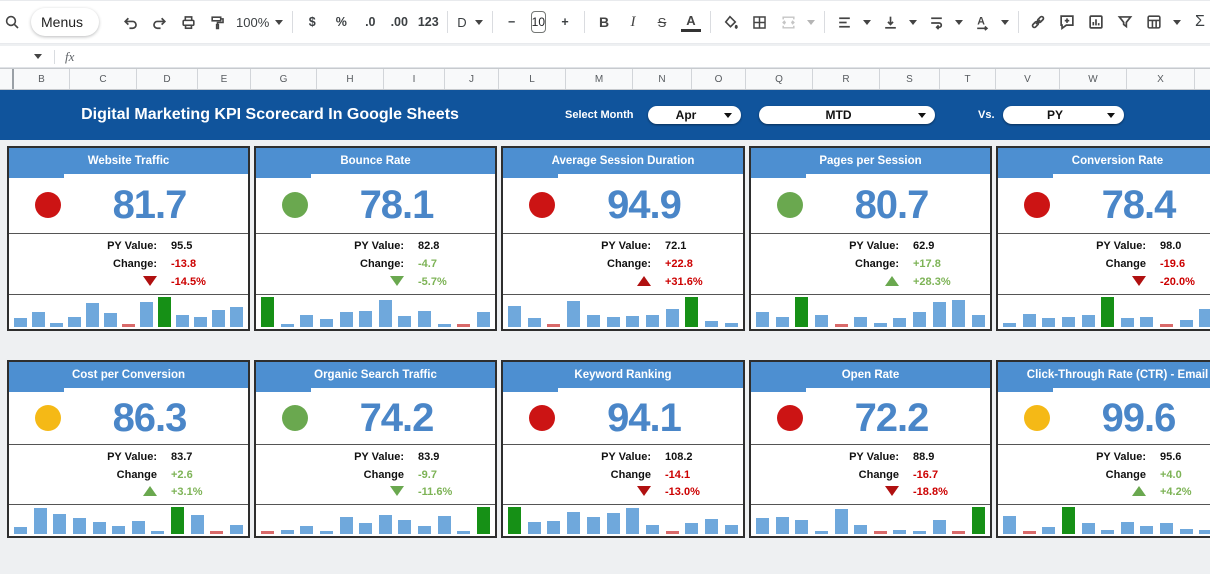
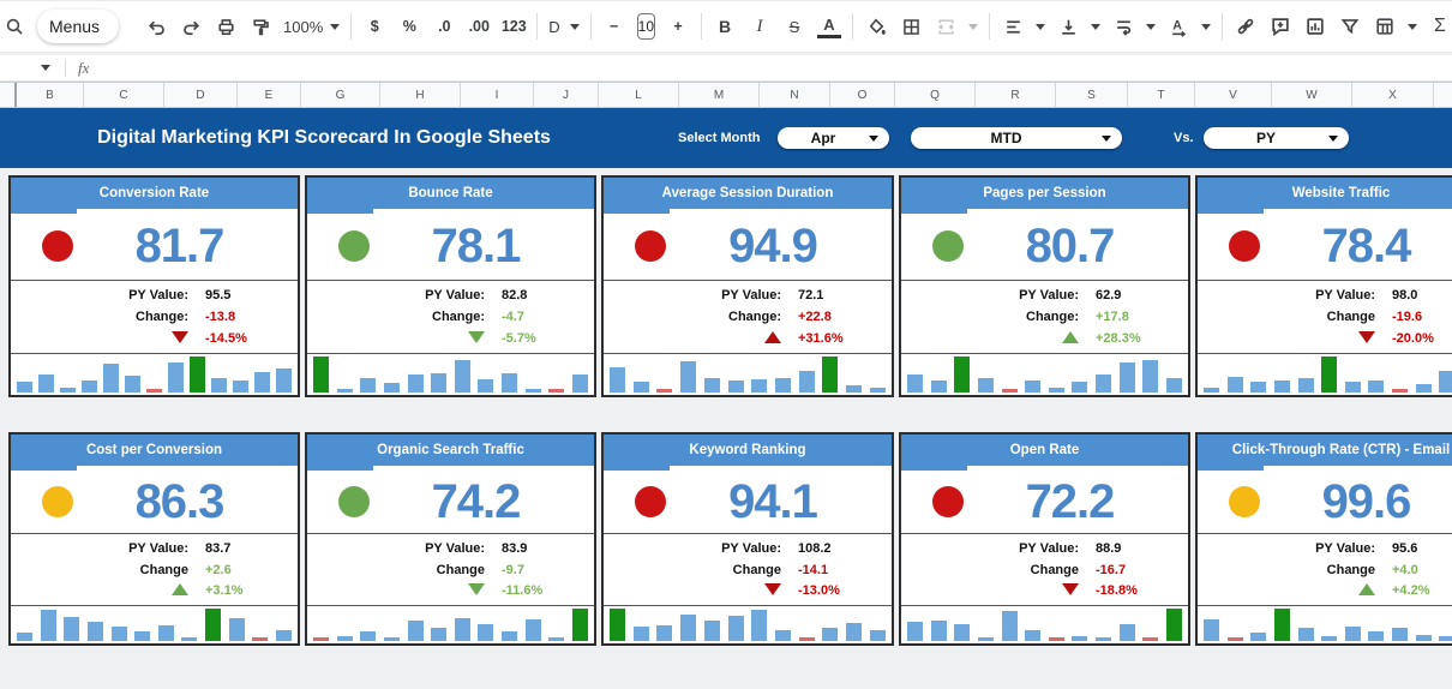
  Menus
  100%
  $
  %
  .0
  .00
  123
  −
  10
  +
  B
  I
  S
  A
  A
  Σ
  fx
  B
  C
  D
  E
  G
  H
  I
  J
  L
  M
  N
  O
  Q
  R
  S
  T
  V
  W
  X
  Digital Marketing KPI Scorecard In Google Sheets
  Select Month
  Apr
  MTD
  Vs.
  PY
- Website Traffic
+ Conversion Rate
  81.7
  PY Value:
  95.5
  Change:
  -13.8
  -14.5%
  Bounce Rate
  78.1
  PY Value:
  82.8
  Change:
  -4.7
  -5.7%
  Average Session Duration
  94.9
  PY Value:
  72.1
  Change:
  +22.8
  +31.6%
  Pages per Session
  80.7
  PY Value:
  62.9
  Change:
  +17.8
  +28.3%
- Conversion Rate
+ Website Traffic
  78.4
  PY Value:
  98.0
  Change
  -19.6
  -20.0%
  Cost per Conversion
  86.3
  PY Value:
  83.7
  Change
  +2.6
  +3.1%
  Organic Search Traffic
  74.2
  PY Value:
  83.9
  Change
  -9.7
  -11.6%
  Keyword Ranking
  94.1
  PY Value:
  108.2
  Change
  -14.1
  -13.0%
  Open Rate
  72.2
  PY Value:
  88.9
  Change
  -16.7
  -18.8%
  Click-Through Rate (CTR) - Email
  99.6
  PY Value:
  95.6
  Change
  +4.0
  +4.2%
